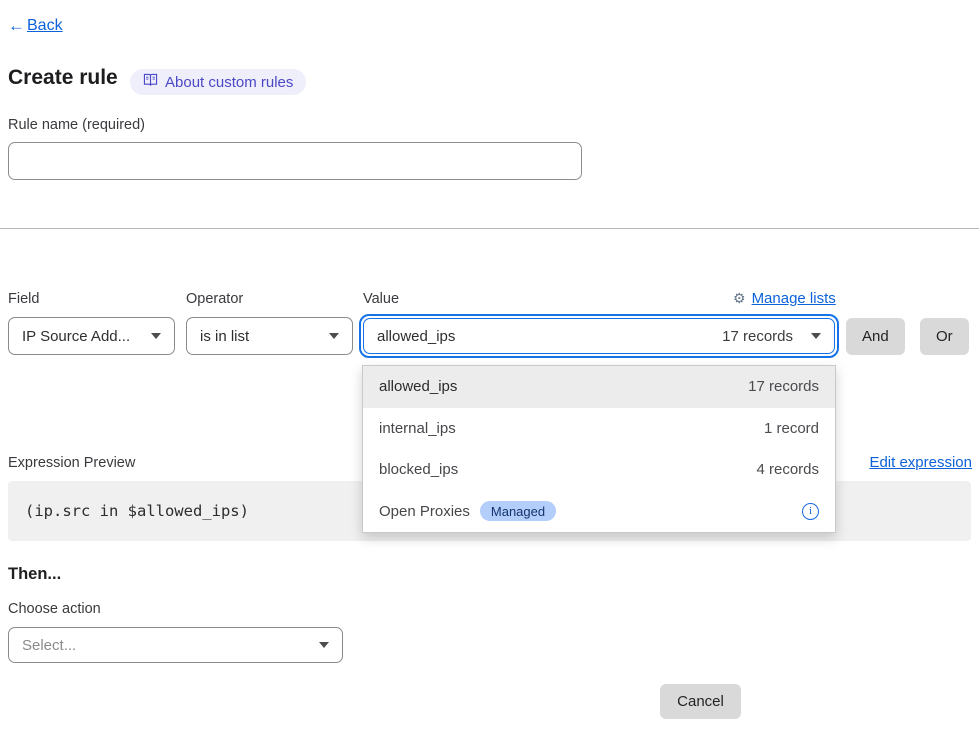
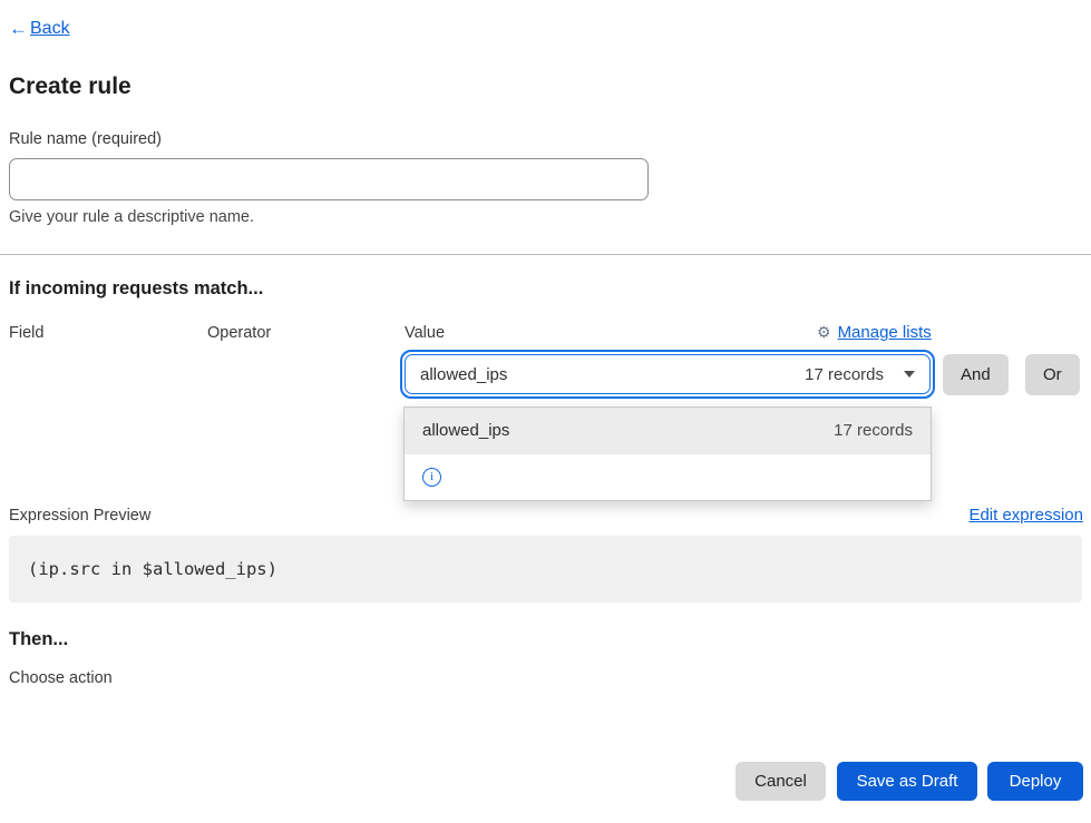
  ←
  Back
  Create rule
- About custom rules
  Rule name (required)
+ Give your rule a descriptive name.
+ If incoming requests match...
  Field
  Operator
  Value
  ⚙
  Manage lists
- IP Source Add...
- is in list
  allowed_ips
  17 records
  And
  Or
  Expression Preview
  Edit expression
  (ip.src in $allowed_ips)
  allowed_ips
  17 records
- internal_ips
- 1 record
- blocked_ips
- 4 records
- Open Proxies
- Managed
  i
  Then...
  Choose action
- Select...
  Cancel
+ Save as Draft
+ Deploy
